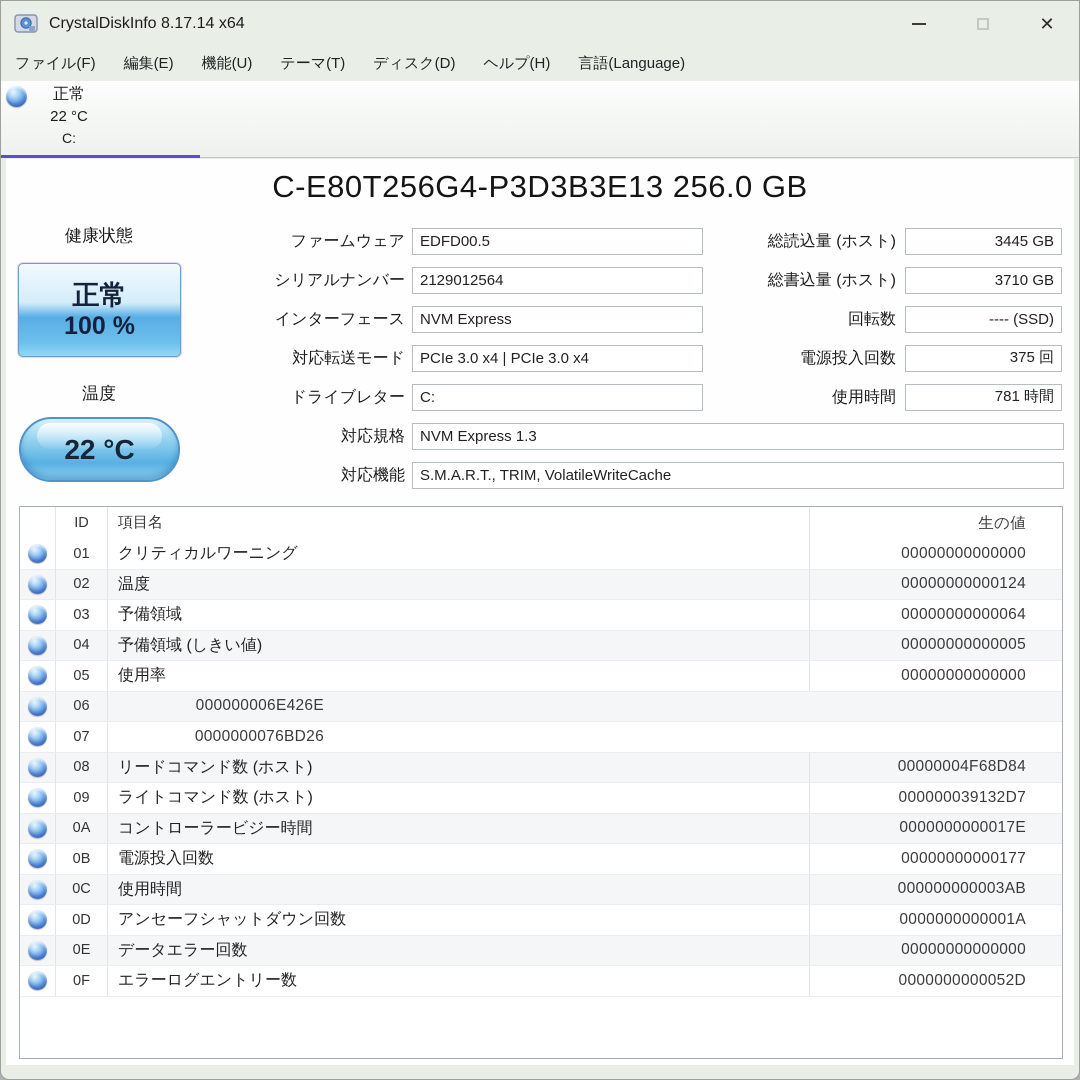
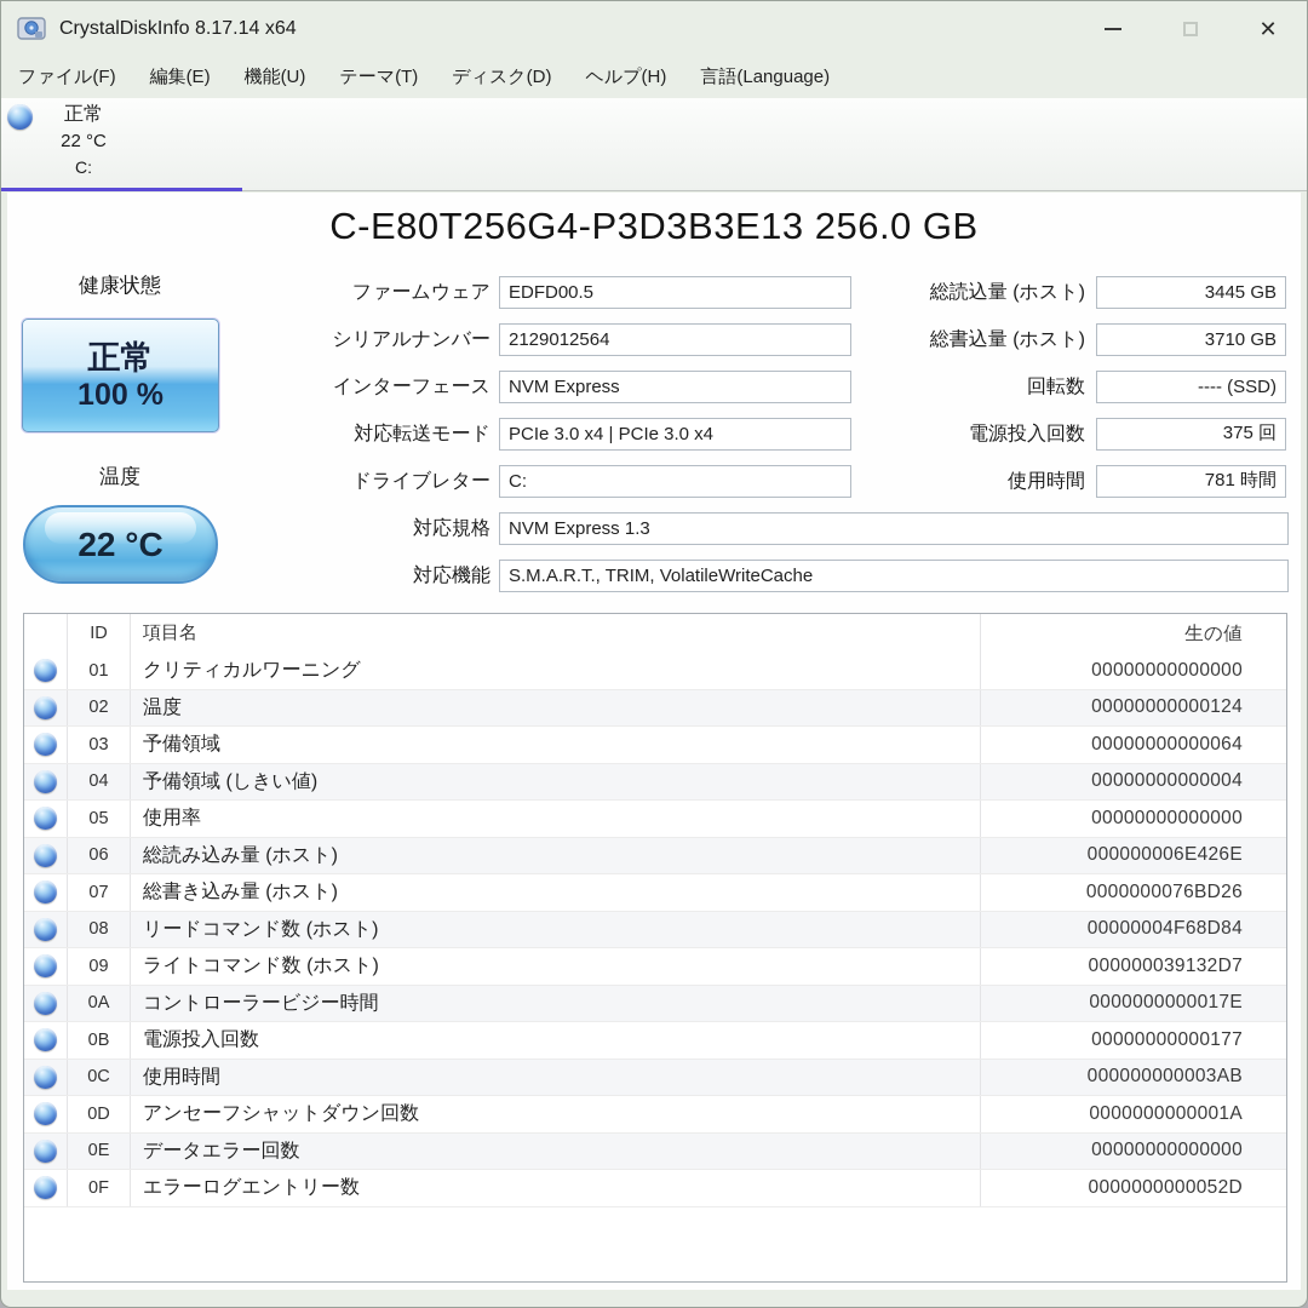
  CrystalDiskInfo 8.17.14 x64
  ✕
  ファイル(F)
  編集(E)
  機能(U)
  テーマ(T)
  ディスク(D)
  ヘルプ(H)
  言語(Language)
  正常
  22 °C
  C:
  C-E80T256G4-P3D3B3E13 256.0 GB
  健康状態
  正常
  100 %
  温度
  22 °C
  ファームウェア
  EDFD00.5
  シリアルナンバー
  2129012564
  インターフェース
  NVM Express
  対応転送モード
  PCIe 3.0 x4 | PCIe 3.0 x4
  ドライブレター
  C:
  対応規格
  NVM Express 1.3
  対応機能
  S.M.A.R.T., TRIM, VolatileWriteCache
  総読込量 (ホスト)
  3445 GB
  総書込量 (ホスト)
  3710 GB
  回転数
  ---- (SSD)
  電源投入回数
  375 回
  使用時間
  781 時間
  ID
  項目名
  生の値
  01
  クリティカルワーニング
  00000000000000
  02
  温度
  00000000000124
  03
  予備領域
  00000000000064
  04
  予備領域 (しきい値)
- 00000000000005
+ 00000000000004
  05
  使用率
  00000000000000
  06
+ 総読み込み量 (ホスト)
  000000006E426E
  07
+ 総書き込み量 (ホスト)
  0000000076BD26
  08
  リードコマンド数 (ホスト)
  00000004F68D84
  09
  ライトコマンド数 (ホスト)
  000000039132D7
  0A
  コントローラービジー時間
  0000000000017E
  0B
  電源投入回数
  00000000000177
  0C
  使用時間
  000000000003AB
  0D
  アンセーフシャットダウン回数
  0000000000001A
  0E
  データエラー回数
  00000000000000
  0F
  エラーログエントリー数
  0000000000052D
